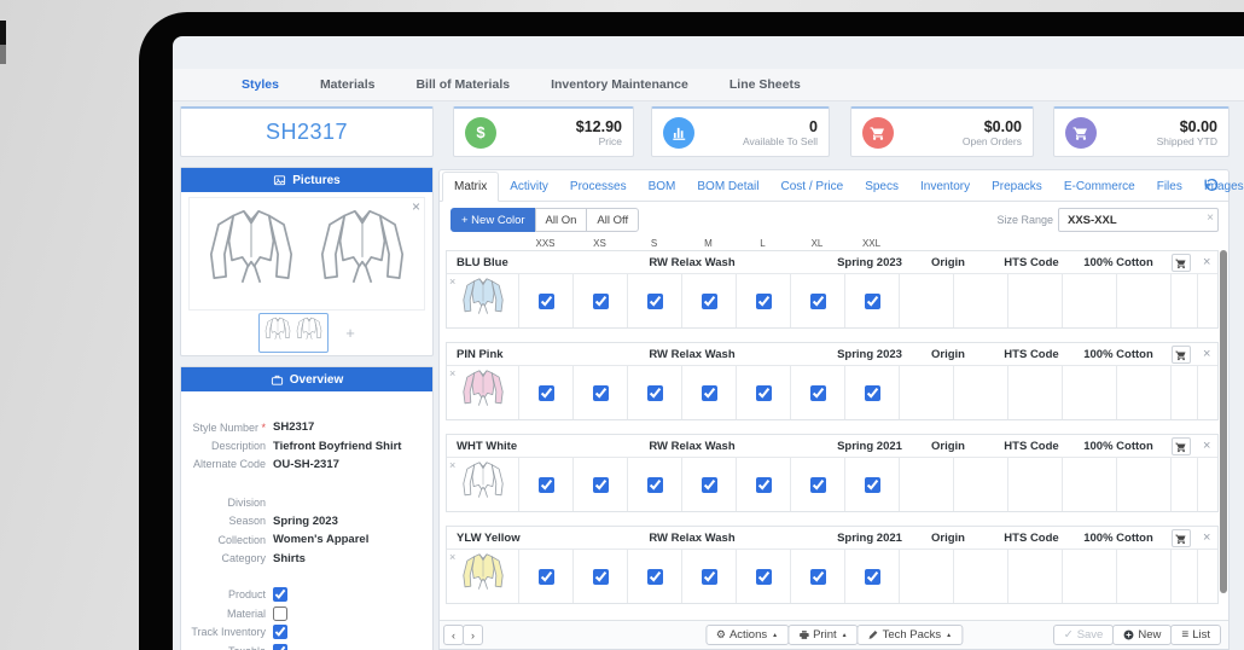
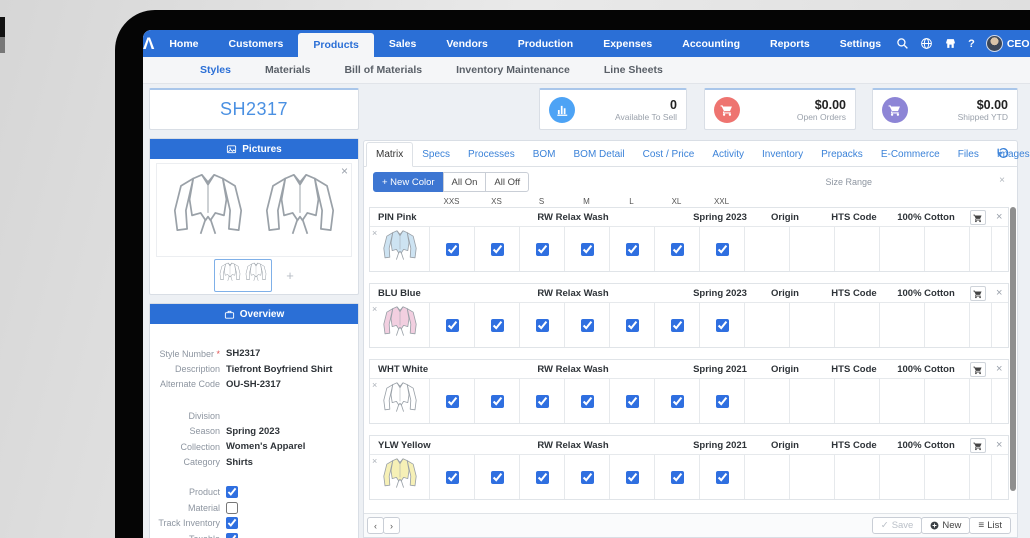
+ Λ
+ Home
+ Customers
+ Products
+ Sales
+ Vendors
+ Production
+ Expenses
+ Accounting
+ Reports
+ Settings
+ ?
+ CEO
  Styles
  Materials
  Bill of Materials
  Inventory Maintenance
  Line Sheets
  SH2317
- $
- $12.90
- Price
  0
  Available To Sell
  $0.00
  Open Orders
  $0.00
  Shipped YTD
  Pictures
  ×
  +
  Overview
  Style Number *
  SH2317
  Description
  Tiefront Boyfriend Shirt
  Alternate Code
  OU-SH-2317
  Division
  Season
  Spring 2023
  Collection
  Women's Apparel
  Category
  Shirts
  Product
  Material
  Track Inventory
  Matrix
- Activity
+ Specs
  Processes
  BOM
  BOM Detail
  Cost / Price
- Specs
+ Activity
  Inventory
  Prepacks
  E-Commerce
  Files
  Images
  + New Color
  All On
  All Off
  Size Range
- XXS-XXL
  ×
  XXS
  XS
  S
  M
  L
  XL
  XXL
- BLU Blue
+ PIN Pink
  RW Relax Wash
  Spring 2023
  Origin
  HTS Code
  100% Cotton
  ×
  ×
- PIN Pink
+ BLU Blue
  RW Relax Wash
  Spring 2023
  Origin
  HTS Code
  100% Cotton
  ×
  ×
  WHT White
  RW Relax Wash
  Spring 2021
  Origin
  HTS Code
  100% Cotton
  ×
  ×
  YLW Yellow
  RW Relax Wash
  Spring 2021
  Origin
  HTS Code
  100% Cotton
  ×
  ×
  ‹
  ›
- ⚙
- Actions
- Print
- Tech Packs
  ✓
  Save
  New
  ≡
  List
